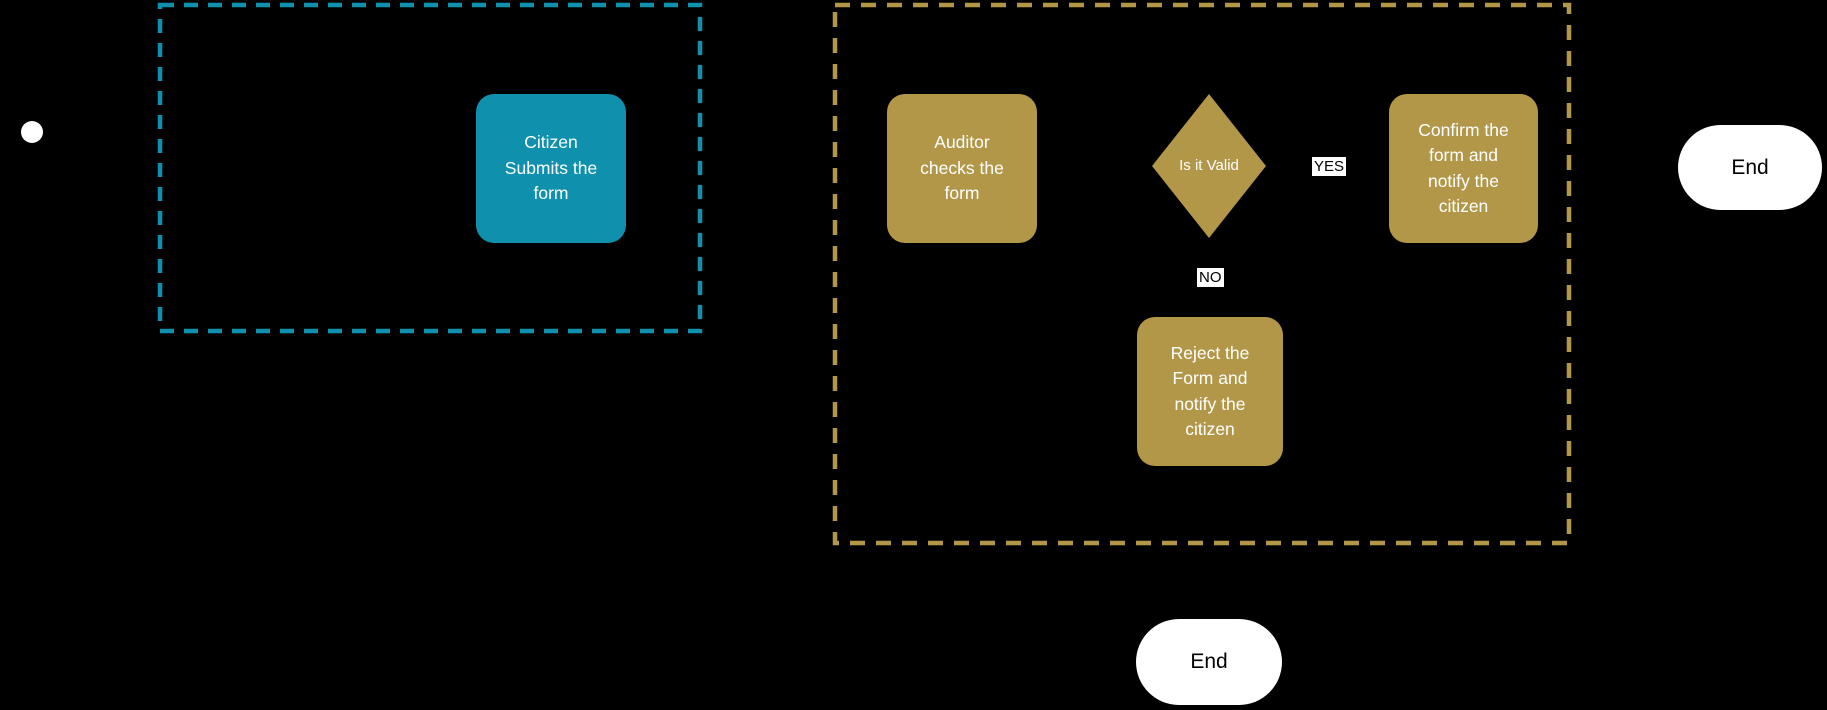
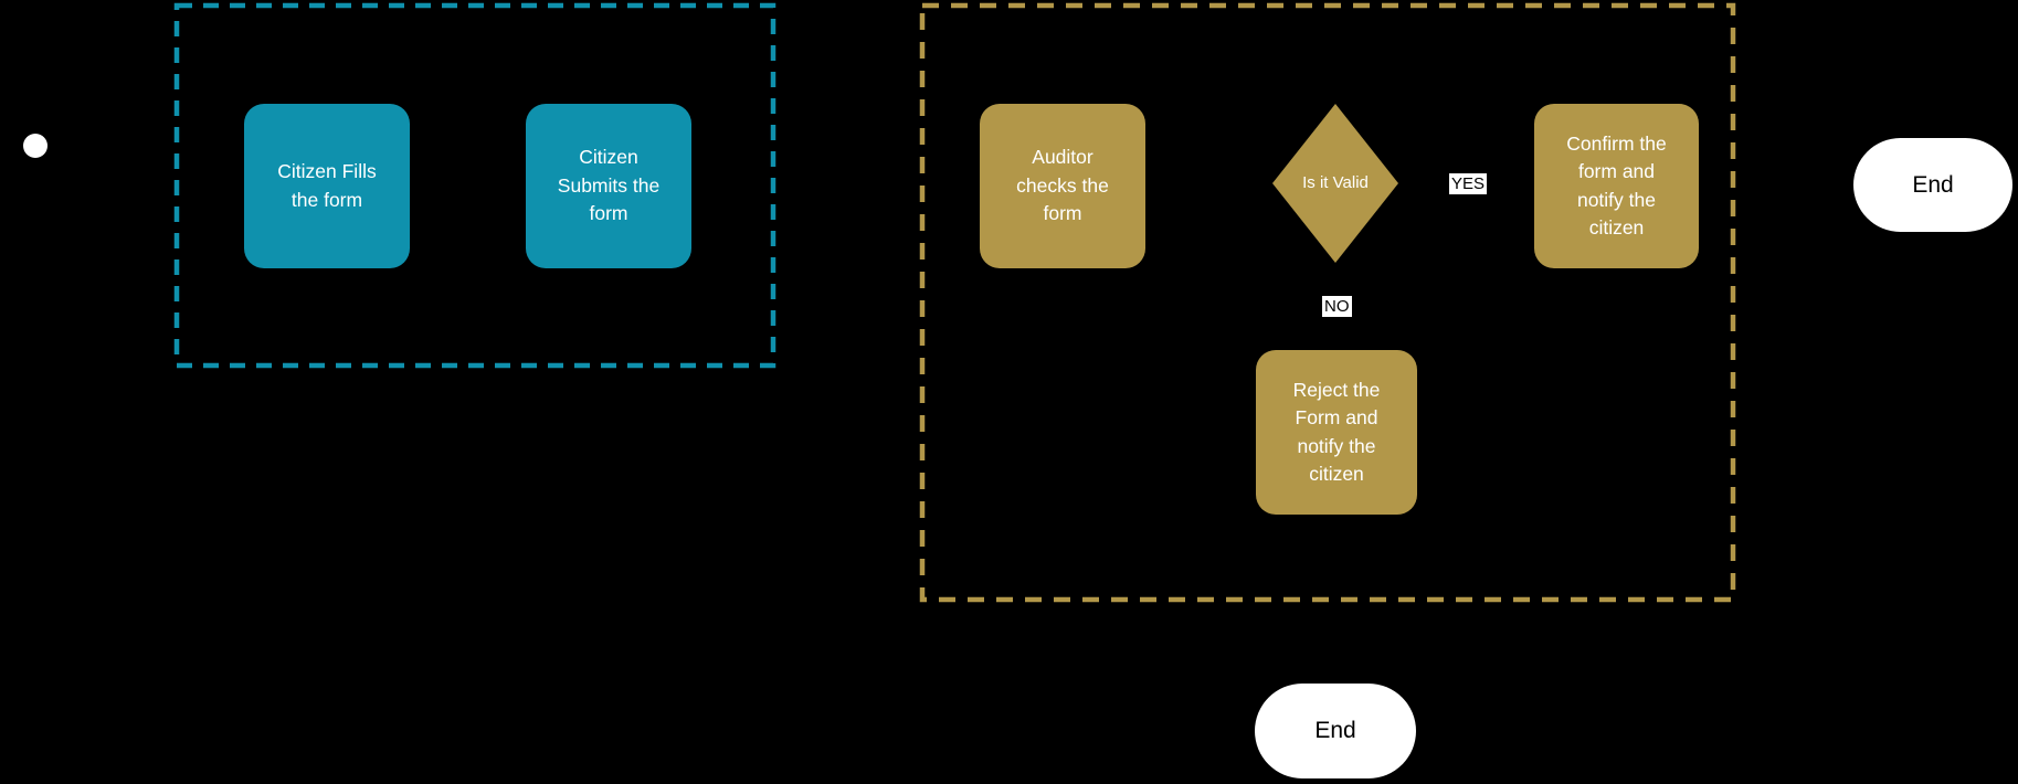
+ Citizen Fills
+ the form
  Citizen
  Submits the
  form
  Auditor
  checks the
  form
  Is it Valid
  YES
  NO
  Confirm the
  form and
  notify the
  citizen
  Reject the
  Form and
  notify the
  citizen
  End
  End
